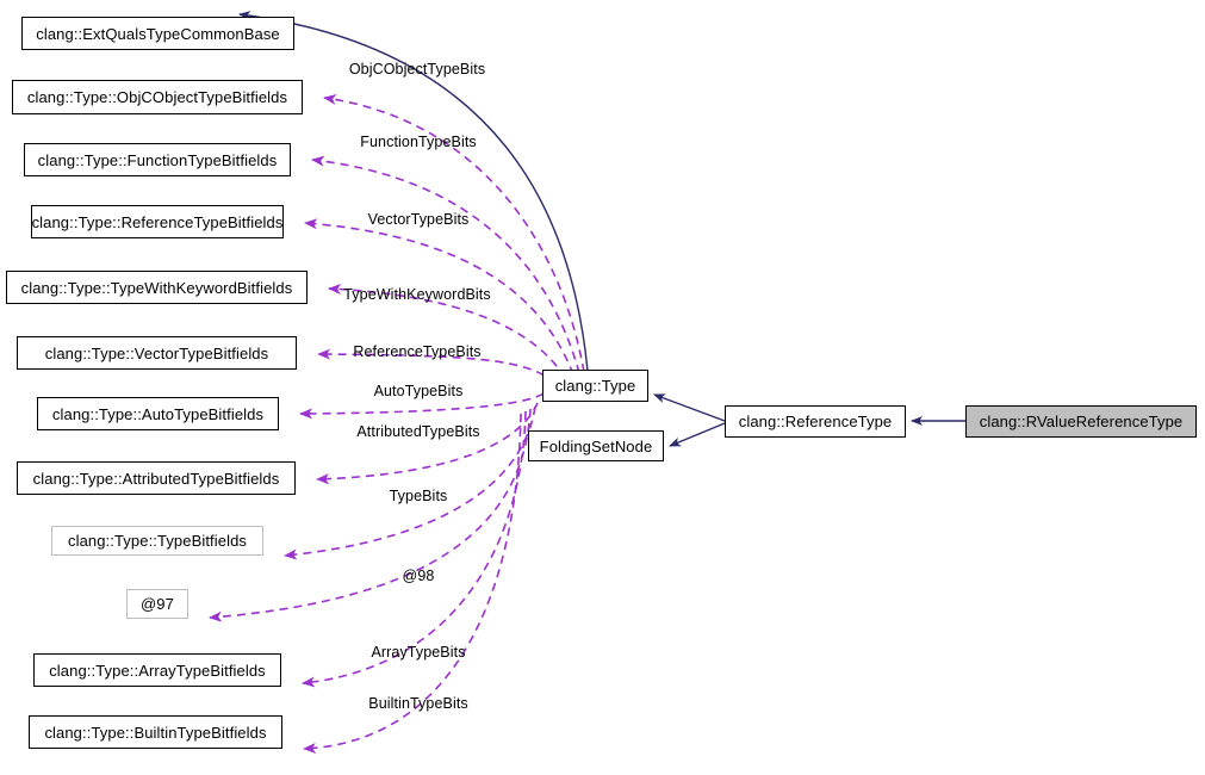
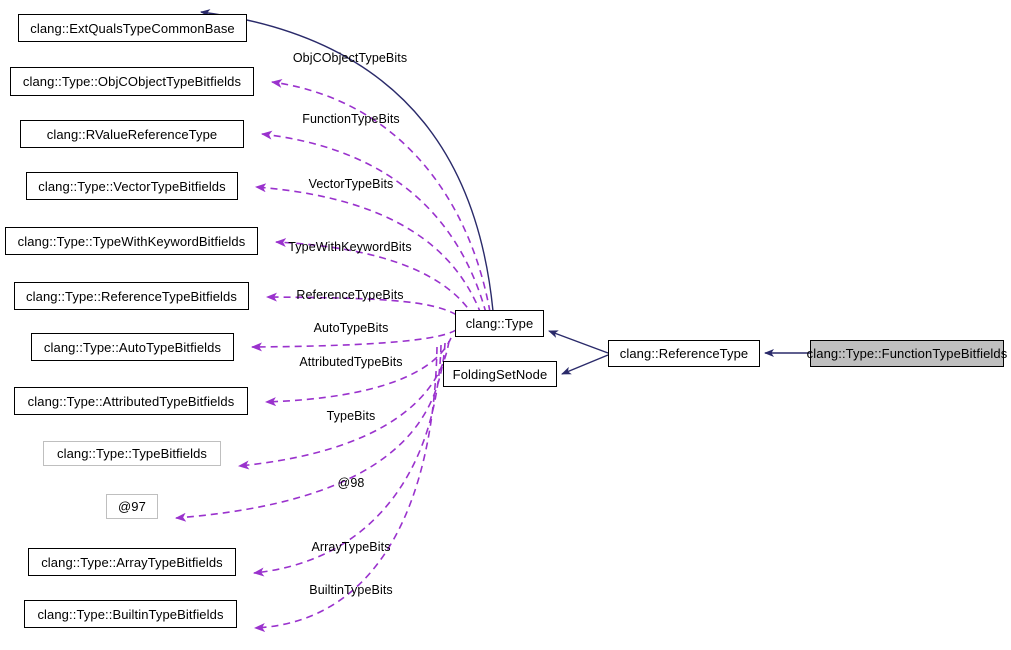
  clang::ExtQualsTypeCommonBase
  clang::Type::ObjCObjectTypeBitfields
- clang::Type::FunctionTypeBitfields
+ clang::RValueReferenceType
- clang::Type::ReferenceTypeBitfields
+ clang::Type::VectorTypeBitfields
  clang::Type::TypeWithKeywordBitfields
- clang::Type::VectorTypeBitfields
+ clang::Type::ReferenceTypeBitfields
  clang::Type::AutoTypeBitfields
  clang::Type::AttributedTypeBitfields
  clang::Type::TypeBitfields
  @97
  clang::Type::ArrayTypeBitfields
  clang::Type::BuiltinTypeBitfields
  clang::Type
  FoldingSetNode
  clang::ReferenceType
- clang::RValueReferenceType
+ clang::Type::FunctionTypeBitfields
  ObjCObjectTypeBits
  FunctionTypeBits
  VectorTypeBits
  TypeWithKeywordBits
  ReferenceTypeBits
  AutoTypeBits
  AttributedTypeBits
  TypeBits
  @98
  ArrayTypeBits
  BuiltinTypeBits
